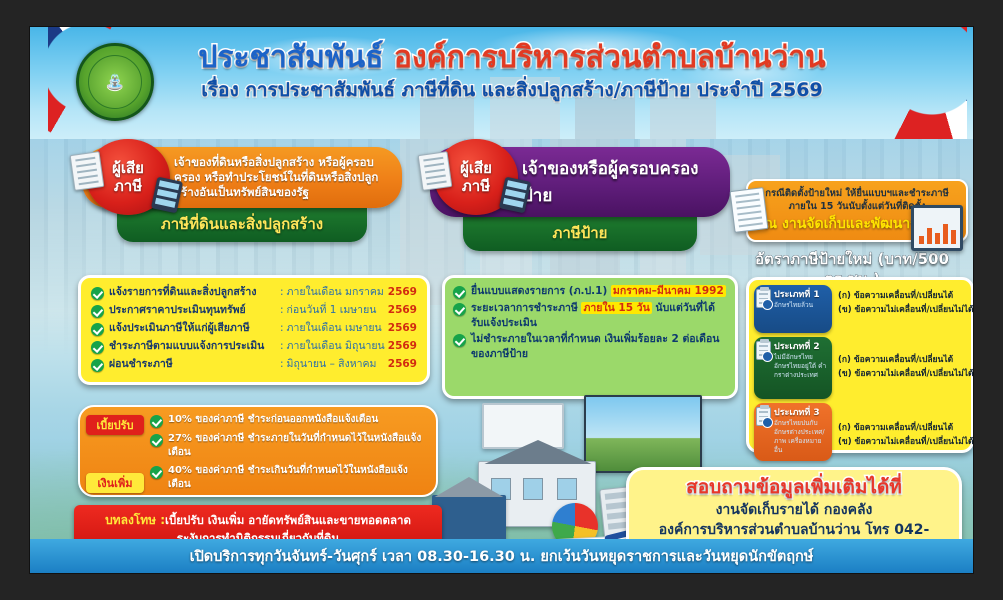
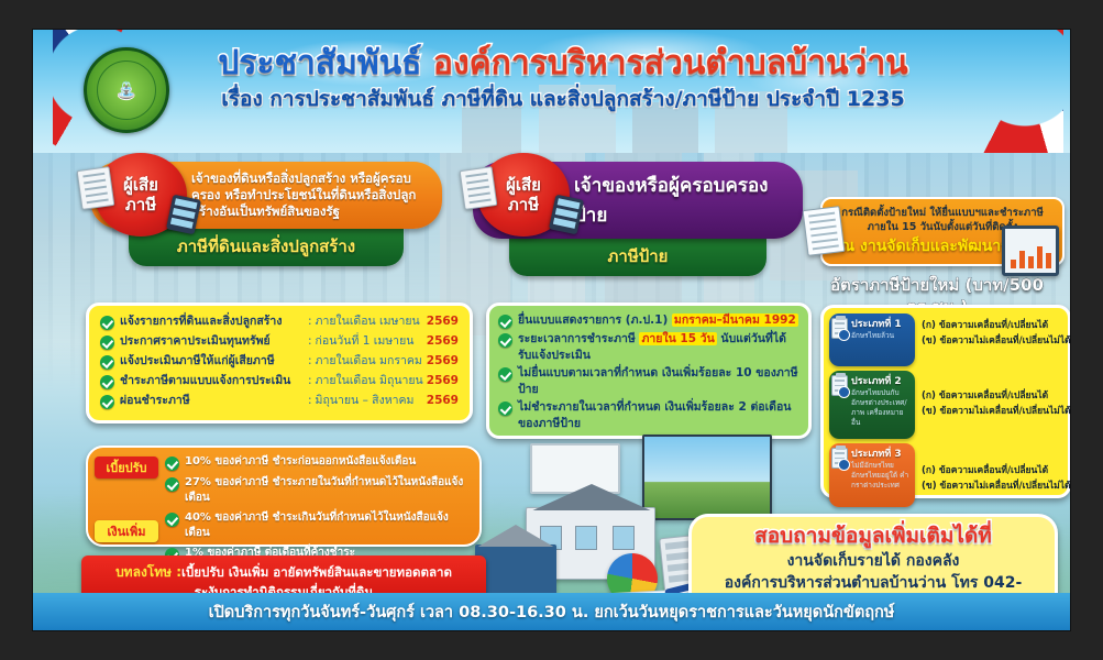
  ⛲
  ประชาสัมพันธ์ องค์การบริหารส่วนตำบลบ้านว่าน
- เรื่อง การประชาสัมพันธ์ ภาษีที่ดิน และสิ่งปลูกสร้าง/ภาษีป้าย ประจำปี 2569
+ เรื่อง การประชาสัมพันธ์ ภาษีที่ดิน และสิ่งปลูกสร้าง/ภาษีป้าย ประจำปี 1235
  ผู้เสีย
  ภาษี
  เจ้าของที่ดินหรือสิ่งปลูกสร้าง หรือผู้ครอบครอง หรือทำประโยชน์ในที่ดินหรือสิ่งปลูกร้างอันเป็นทรัพย์สินของรัฐ
  ภาษีที่ดินและสิ่งปลูกสร้าง
  ผู้เสีย
  ภาษี
  เจ้าของหรือผู้ครอบครองาย
  ภาษีป้าย
  แจ้งรายการที่ดินและสิ่งปลูกสร้าง
  :
- ภายในเดือน มกราคม
+ ภายในเดือน เมษายน
  2569
  ประกาศราคาประเมินทุนทรัพย์
  :
  ก่อนวันที่ 1 เมษายน
  2569
  แจ้งประเมินภาษีให้แก่ผู้เสียภาษี
  :
- ภายในเดือน เมษายน
+ ภายในเดือน มกราคม
  2569
  ชำระภาษีตามแบบแจ้งการประเมิน
  :
  ภายในเดือน มิถุนายน
  2569
  ผ่อนชำระภาษี
  :
  มิถุนายน – สิงหาคม
  2569
  ยื่นแบบแสดงรายการ (ภ.ป.1) มกราคม–มีนาคม 1992
  ระยะเวลาการชำระภาษี ภายใน 15 วัน นับแต่วันที่ได้รับแจ้งประเมิน
+ ไม่ยื่นแบบตามเวลาที่กำหนด เงินเพิ่มร้อยละ 10 ของภาษีป้าย
  ไม่ชำระภายในเวลาที่กำหนด เงินเพิ่มร้อยละ 2 ต่อเดือน ของภาษีป้าย
  กรณีติดตั้งป้ายใหม่ ให้ยื่นแบบฯและชำระภาษี
  ภายใน 15 วันนับตั้งแต่วันที่ติ
  ณ งานจัดเก็บและพัฒนา
  อัตราภาษีป้ายใหม่ (บาท/500
  ประเภทที่ 1
  อักษรไทยล้วน
  (ก) ข้อความเคลื่อนที่/เปลี่ยนได้
  (ข) ข้อความไม่เคลื่อนที่/เปลี่ยนไม่ได้
  ประเภทที่ 2
- ไม่มีอักษรไทย อักษรไทยอยู่ใต้ คำกราต่างประเทศ
+ อักษรไทยปนกับ อักษรต่างประเทศ/ภาพ เครื่องหมายอื่น
  (ก) ข้อความเคลื่อนที่/เปลี่ยนได้
  (ข) ข้อความไม่เคลื่อนที่/เปลี่ยนไม่ได้
  ประเภทที่ 3
- อักษรไทยปนกับ อักษรต่างประเทศ/ภาพ เครื่องหมายอื่น
+ ไม่มีอักษรไทย อักษรไทยอยู่ใต้ คำกราต่างประเทศ
  (ก) ข้อความเคลื่อนที่/เปลี่ยนได้
  (ข) ข้อความไม่เคลื่อนที่/เปลี่ยนไม่ได้
  เบี้ยปรับ
  เงินเพิ่ม
  10% ของค่าภาษี ชำระก่อนออกหนังสือแจ้งเตือน
  27% ของค่าภาษี ชำระภายในวันที่กำหนดไว้ในหนังสือแจ้งเตือน
  40% ของค่าภาษี ชำระเกินวันที่กำหนดไว้ในหนังสือแจ้งเตือน
+ 1% ของค่าภาษี ต่อเดือนที่ค้างชำระ
  บทลงโทษ :เบี้ยปรับ เงินเพิ่ม อายัดทรัพย์สินและขายทอดตลาด
  ระงับการทำนิติกรรมเกี่ยวกับที่ดิน
  สอบถามข้อมูลเพิ่มเติมได้ที่
  งานจัดเก็บรายได้ กองคลัง
  องค์การบริหารส่วนตำบลบ้านว่าน โทร 042-
  เปิดบริการทุกวันจันทร์-วันศุกร์ เวลา 08.30-16.30 น. ยกเว้นวันหยุดราชการและวันหยุดนักขัตฤกษ์
